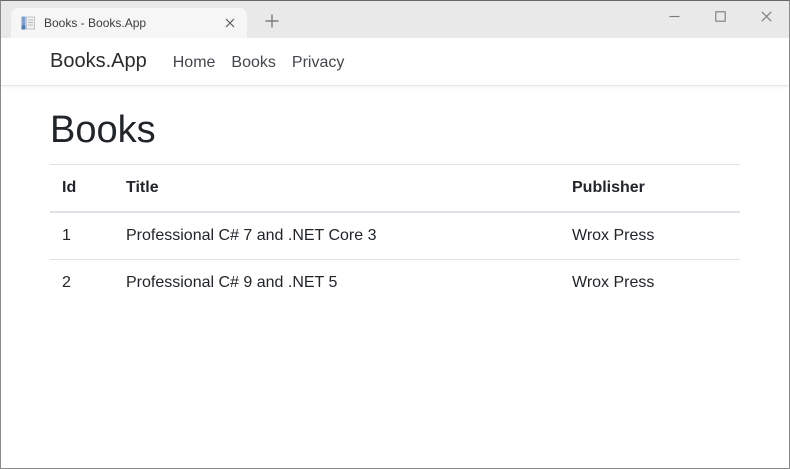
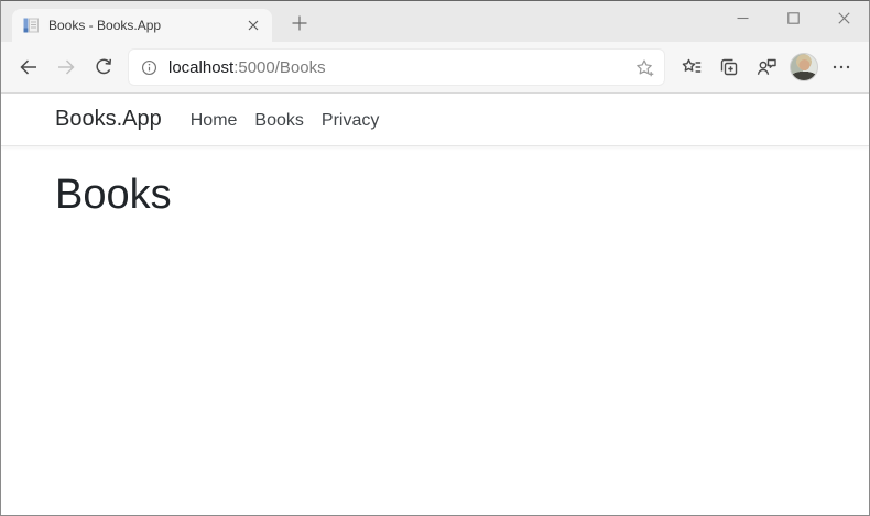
  Books - Books.App
+ localhost:5000/Books
  Books.App
  Home
  Books
  Privacy
  Books
- Id	Title	Publisher
- 1	Professional C# 7 and .NET Core 3	Wrox Press
- 2	Professional C# 9 and .NET 5	Wrox Press
